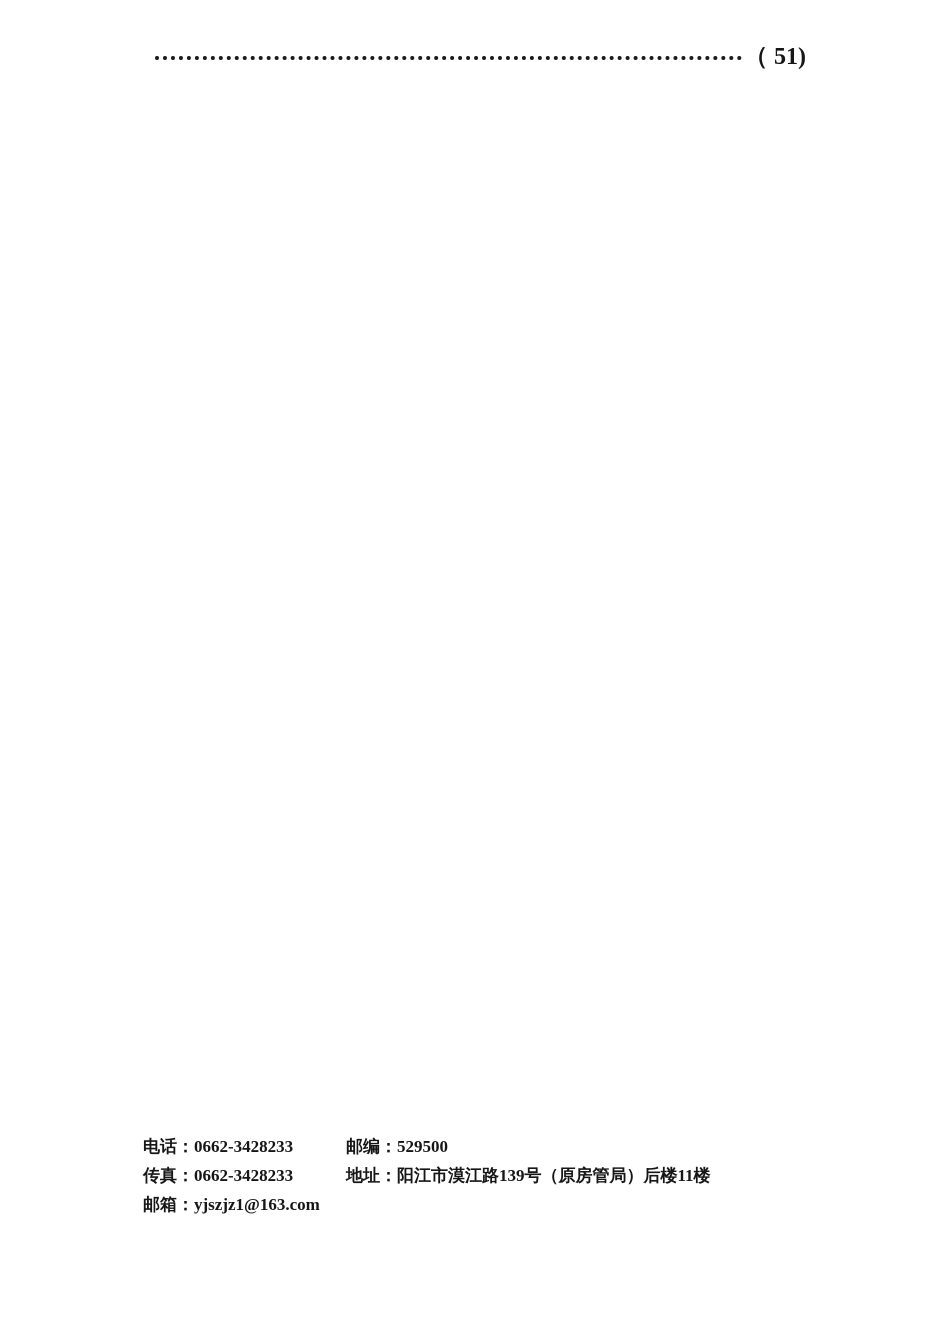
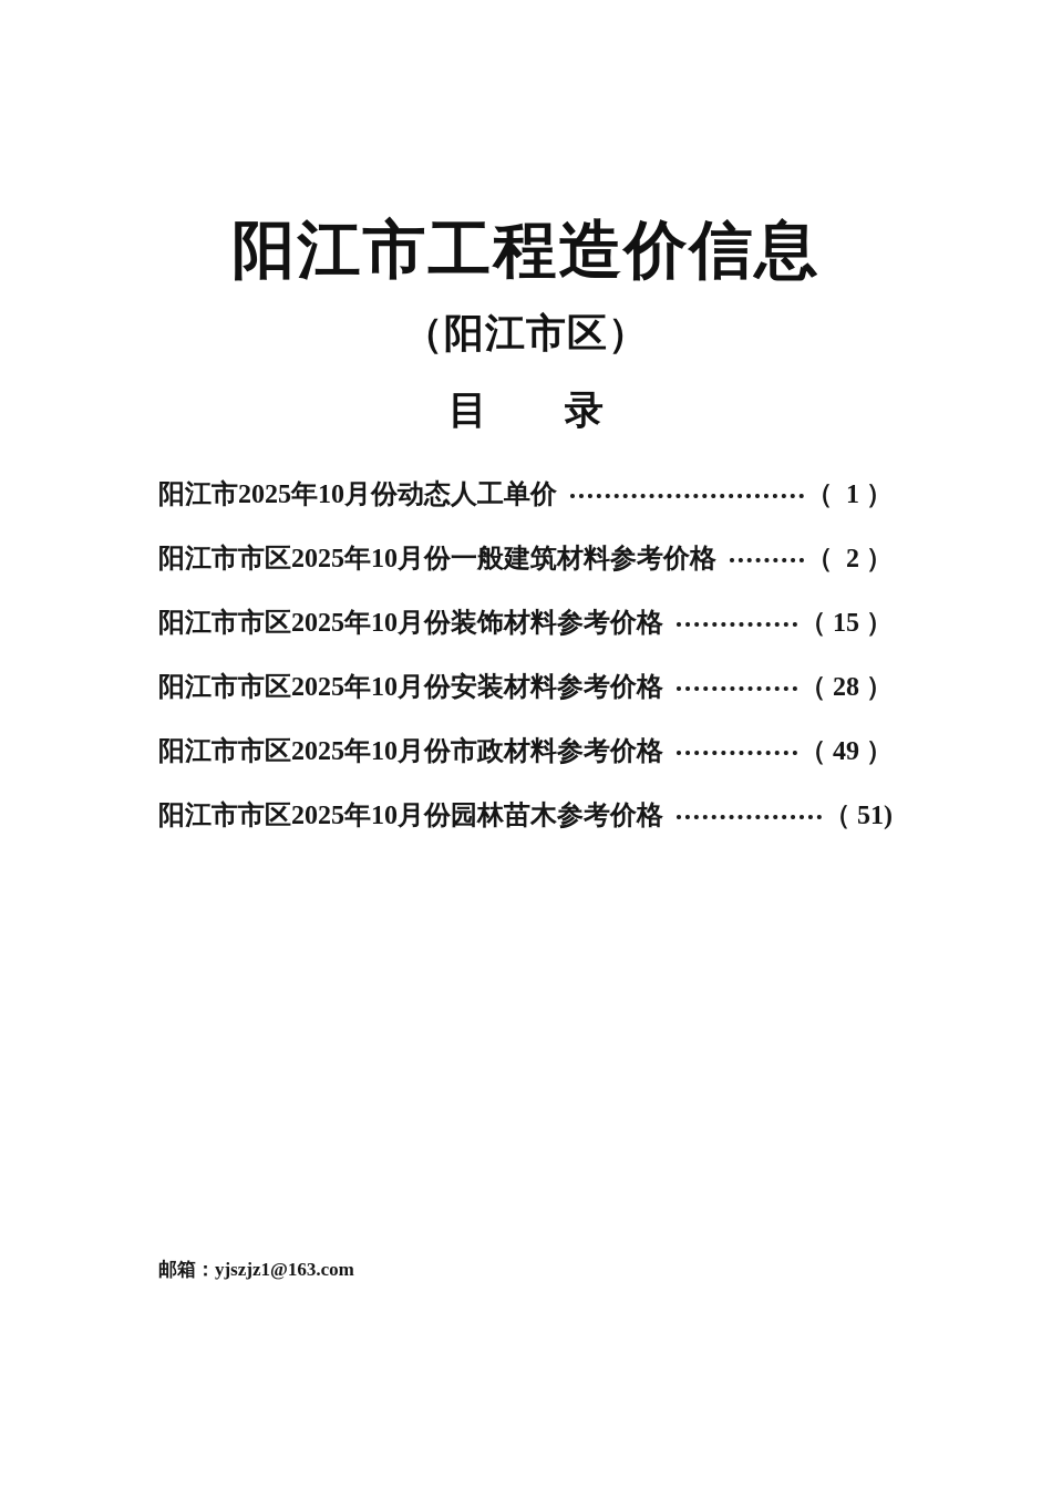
+ 阳江市工程造价信息
+ （阳江市区）
+ 目 录
+ 阳江市2025年10月份动态人工单价
+ （ 1 ）
+ 阳江市市区2025年10月份一般建筑材料参考价格
+ （ 2 ）
+ 阳江市市区2025年10月份装饰材料参考价格
+ （ 15 ）
+ 阳江市市区2025年10月份安装材料参考价格
+ （ 28 ）
+ 阳江市市区2025年10月份市政材料参考价格
+ （ 49 ）
+ 阳江市市区2025年10月份园林苗木参考价格
  （ 51)
- 电话：0662-3428233
- 邮编：529500
- 传真：0662-3428233
- 地址：阳江市漠江路139号（原房管局）后楼11楼
  邮箱：yjszjz1@163.com
